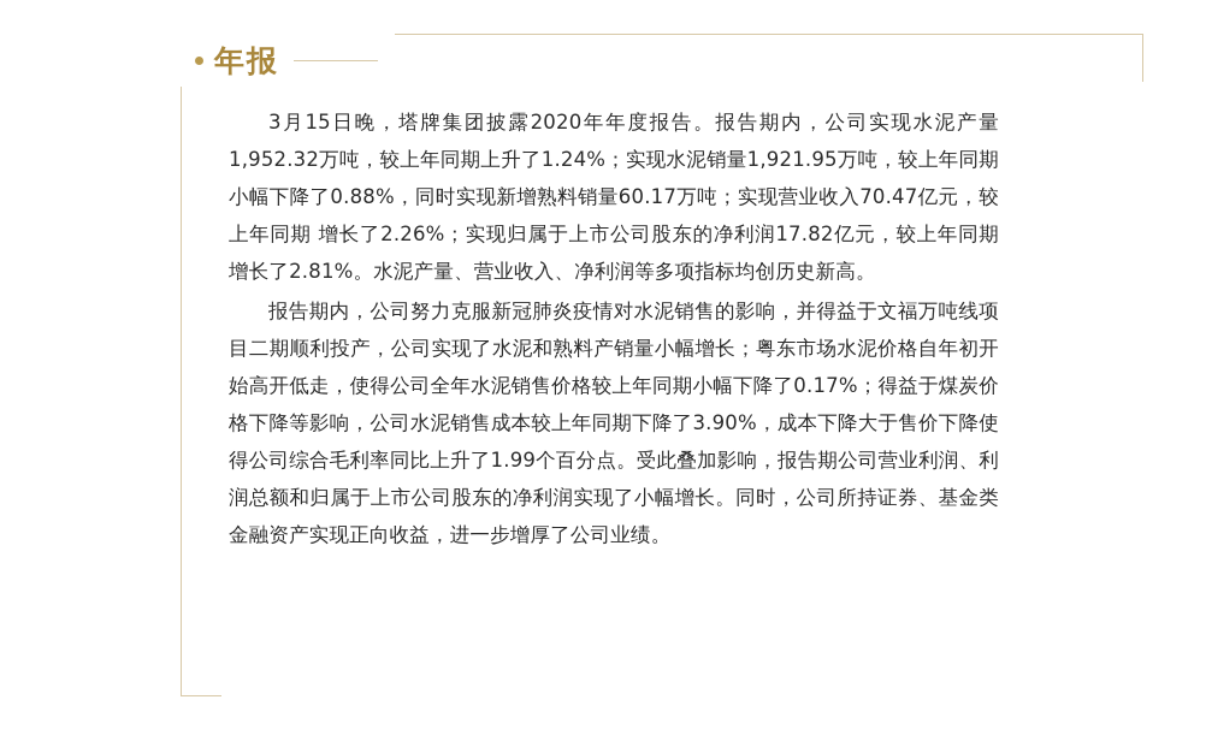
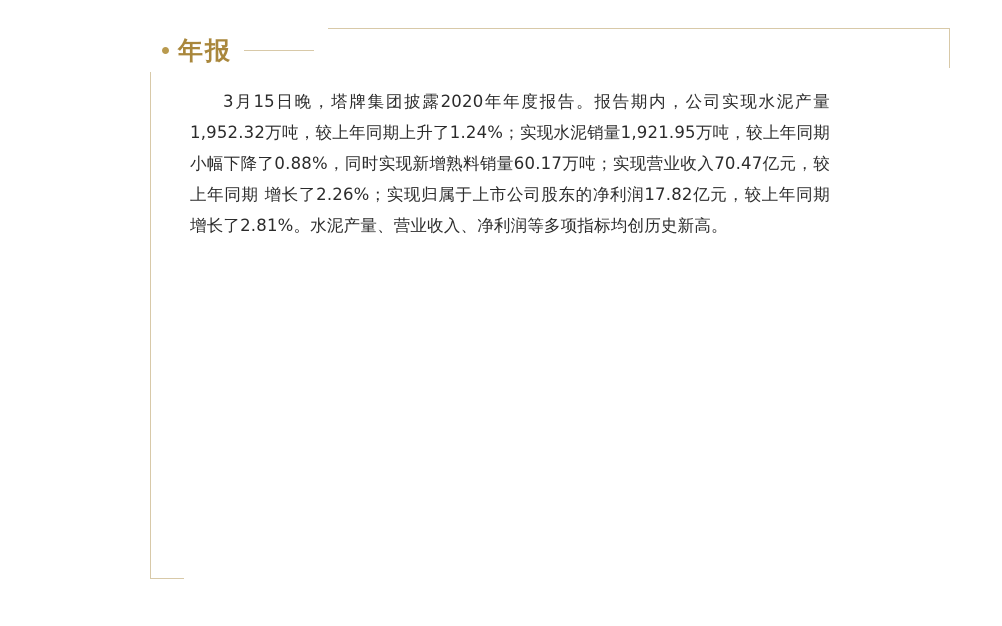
  年报
  3月15日晚，塔牌集团披露2020年年度报告。报告期内，公司实现水泥产量1,952.32万吨，较上年同期上升了1.24%；实现水泥销量1,921.95万吨，较上年同期小幅下降了0.88%，同时实现新增熟料销量60.17万吨；实现营业收入70.47亿元，较上年同期 增长了2.26%；实现归属于上市公司股东的净利润17.82亿元，较上年同期增长了2.81%。水泥产量、营业收入、净利润等多项指标均创历史新高。
- 报告期内，公司努力克服新冠肺炎疫情对水泥销售的影响，并得益于文福万吨线项目二期顺利投产，公司实现了水泥和熟料产销量小幅增长；粤东市场水泥价格自年初开始高开低走，使得公司全年水泥销售价格较上年同期小幅下降了0.17%；得益于煤炭价格下降等影响，公司水泥销售成本较上年同期下降了3.90%，成本下降大于售价下降使得公司综合毛利率同比上升了1.99个百分点。受此叠加影响，报告期公司营业利润、利润总额和归属于上市公司股东的净利润实现了小幅增长。同时，公司所持证券、基金类金融资产实现正向收益，进一步增厚了公司业绩。
